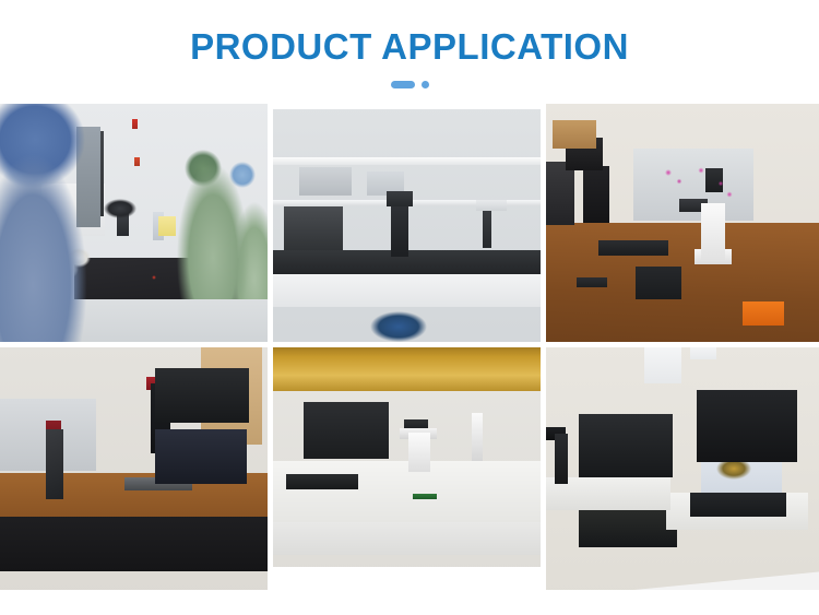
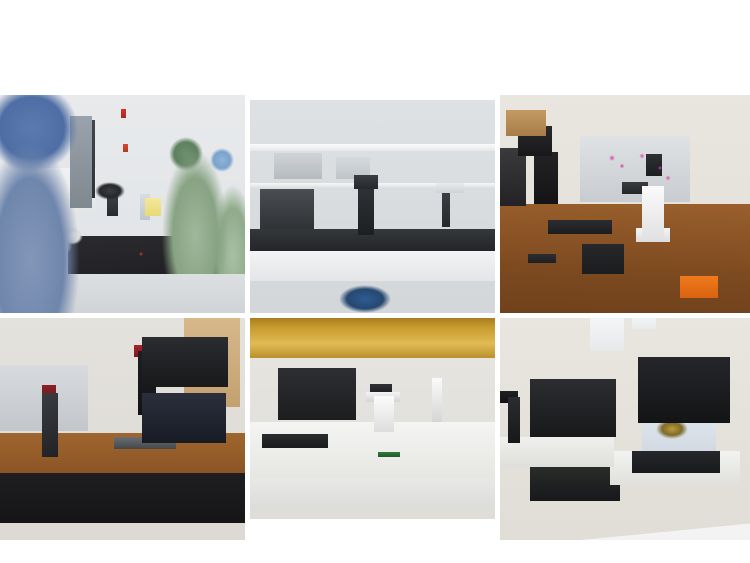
- PRODUCT APPLICATION
